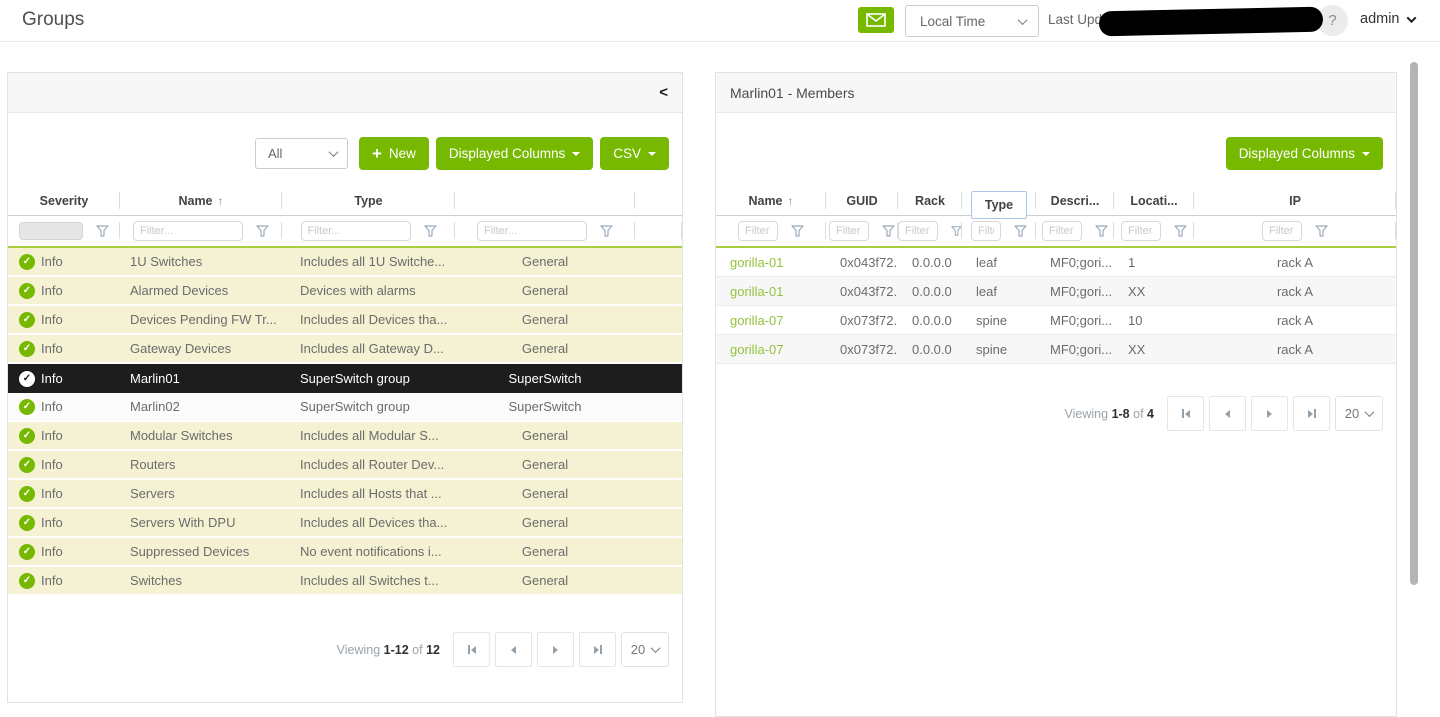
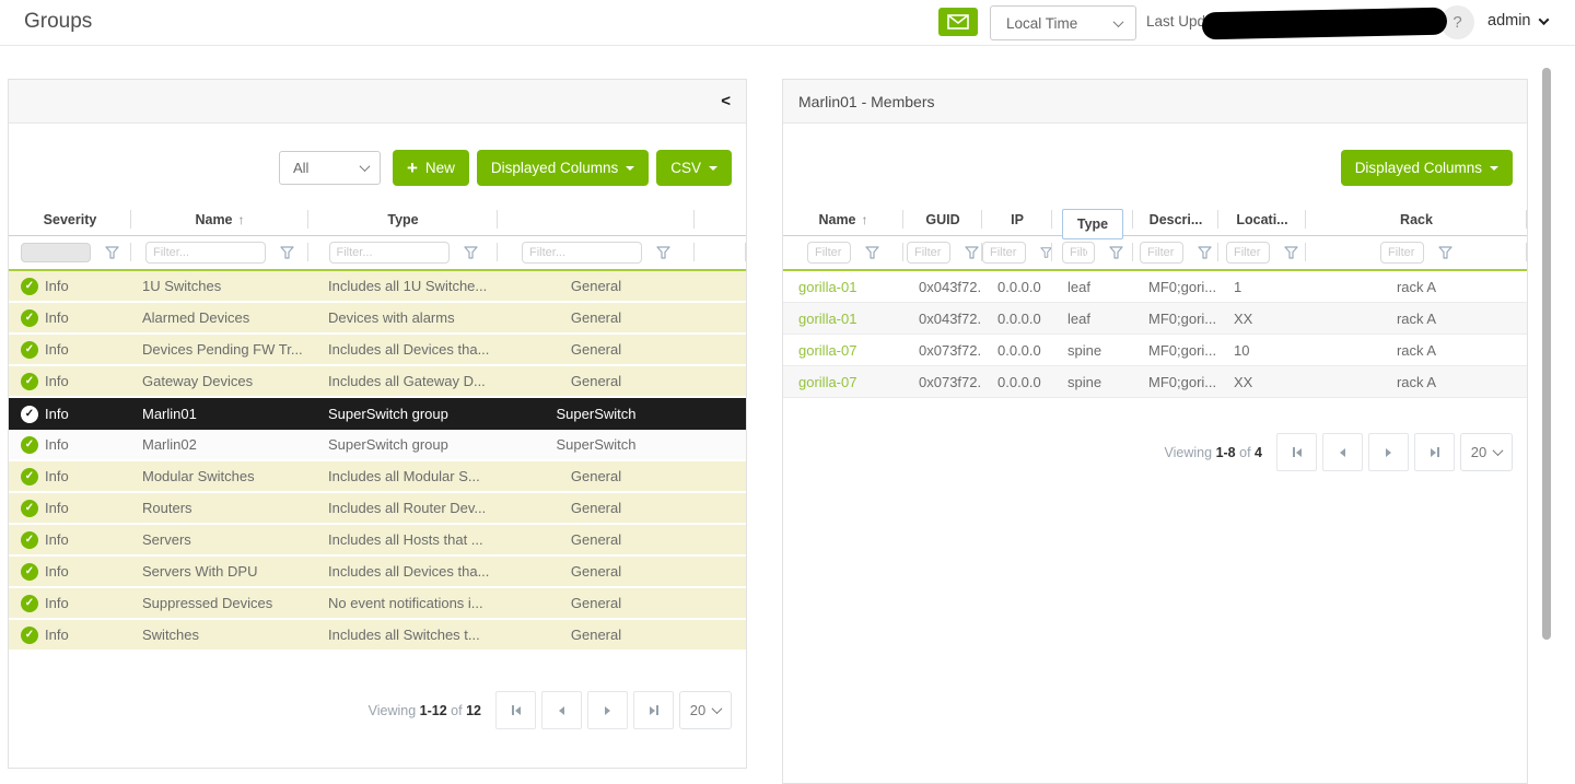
  Groups
  Local Time
  Last Upd
  ?
  admin
  <
  All
  New
  Displayed Columns
  CSV
  Severity
  Name
  ↑
  Type
  Filter...
  Filter...
  Filter...
  Info
  1U Switches
  Includes all 1U Switche...
  General
  Info
  Alarmed Devices
  Devices with alarms
  General
  Info
  Devices Pending FW Tr...
  Includes all Devices tha...
  General
  Info
  Gateway Devices
  Includes all Gateway D...
  General
  Info
  Marlin01
  SuperSwitch group
  SuperSwitch
  Info
  Marlin02
  SuperSwitch group
  SuperSwitch
  Info
  Modular Switches
  Includes all Modular S...
  General
  Info
  Routers
  Includes all Router Dev...
  General
  Info
  Servers
  Includes all Hosts that ...
  General
  Info
  Servers With DPU
  Includes all Devices tha...
  General
  Info
  Suppressed Devices
  No event notifications i...
  General
  Info
  Switches
  Includes all Switches t...
  General
  Viewing 1-12 of 12
  20
  Marlin01 - Members
  Displayed Columns
  Name
  ↑
  GUID
- Rack
+ IP
  Type
  Descri...
  Locati...
- IP
+ Rack
  Filter
  Filter
  Filter
  Filter
  Filter
  Filter
  gorilla-01
  0x043f72.
  0.0.0.0
  leaf
  MF0;gori...
  1
  rack A
  gorilla-01
  0x043f72.
  0.0.0.0
  leaf
  MF0;gori...
  XX
  rack A
  gorilla-07
  0x073f72.
  0.0.0.0
  spine
  MF0;gori...
  10
  rack A
  gorilla-07
  0x073f72.
  0.0.0.0
  spine
  MF0;gori...
  XX
  rack A
  Viewing 1-8 of 4
  20
